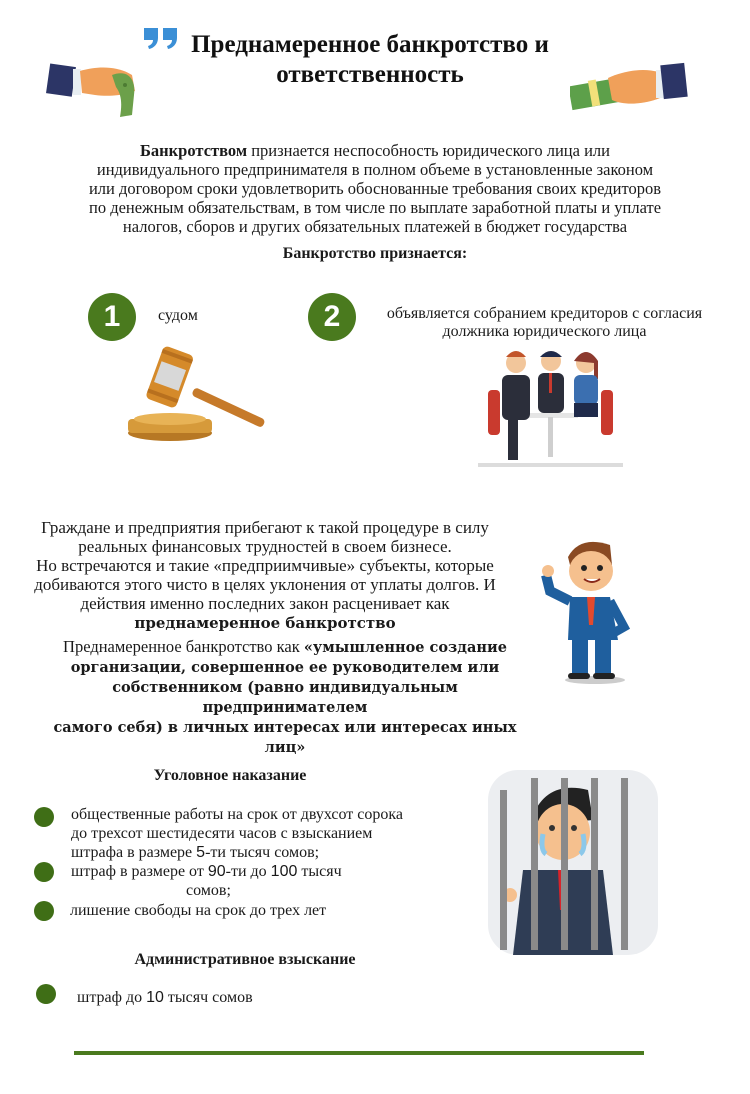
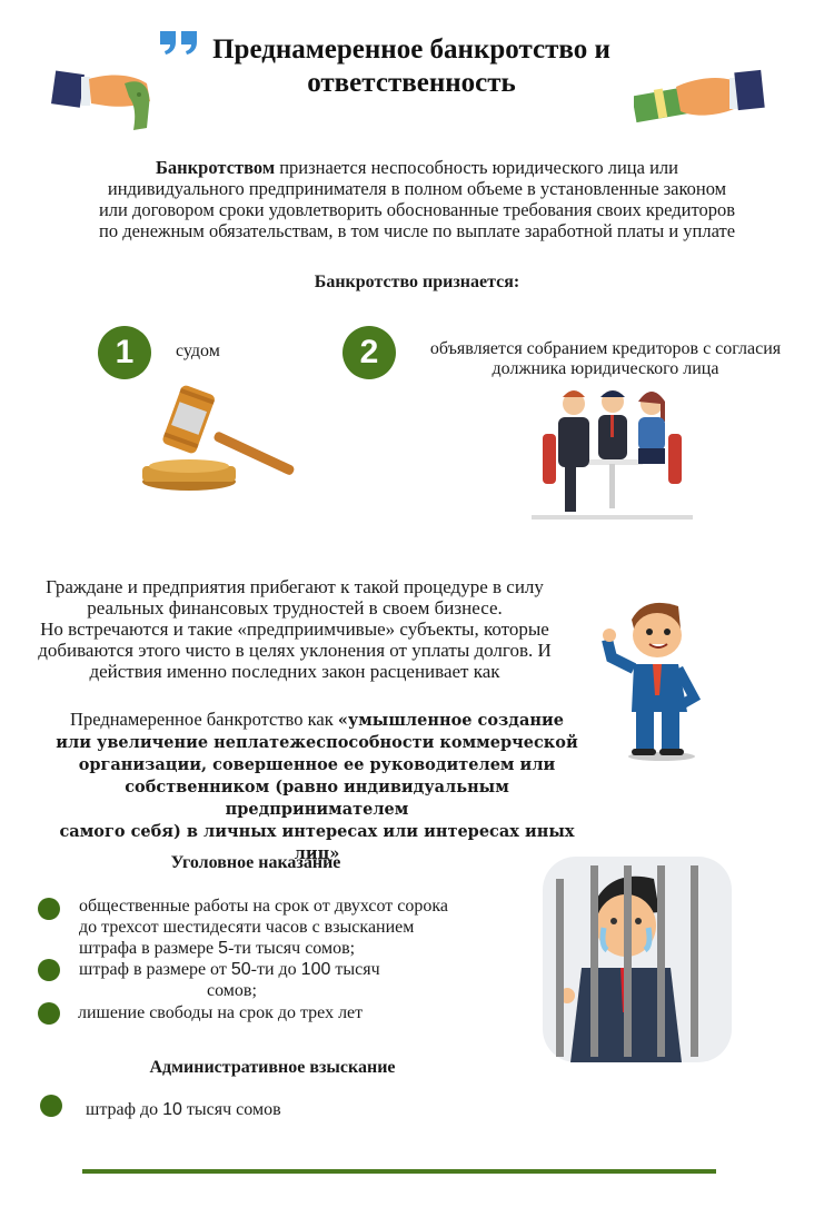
  Преднамеренное банкротство и
  ответственность
  Банкротством признается неспособность юридического лица или
  индивидуального предпринимателя в полном объеме в установленные законом
  или договором сроки удовлетворить обоснованные требования своих кредиторов
  по денежным обязательствам, в том числе по выплате заработной платы и уплате
- налогов, сборов и других обязательных платежей в бюджет государства
  Банкротство признается:
  1
  судом
  2
  объявляется собранием кредиторов с согласия
  должника юридического лица
  Граждане и предприятия прибегают к такой процедуре в силу
  реальных финансовых трудностей в своем бизнесе.
  Но встречаются и такие «предприимчивые» субъекты, которые
  добиваются этого чисто в целях уклонения от уплаты долгов. И
  действия именно последних закон расценивает как
- преднамеренное банкротство
  Преднамеренное банкротство как «умышленное создание
+ или увеличение неплатежеспособности коммерческой
  организации, совершенное ее руководителем или
  собственником (равно индивидуальным предпринимателем
  самого себя) в личных интересах или интересах иных лиц»
  Уголовное наказание
  общественные работы на срок от двухсот сорока
  до трехсот шестидесяти часов с взысканием
  штрафа в размере 5-ти тысяч сомов;
- штраф в размере от 90-ти до 100 тысяч
+ штраф в размере от 50-ти до 100 тысяч
  сомов;
  лишение свободы на срок до трех лет
  Административное взыскание
  штраф до 10 тысяч сомов
